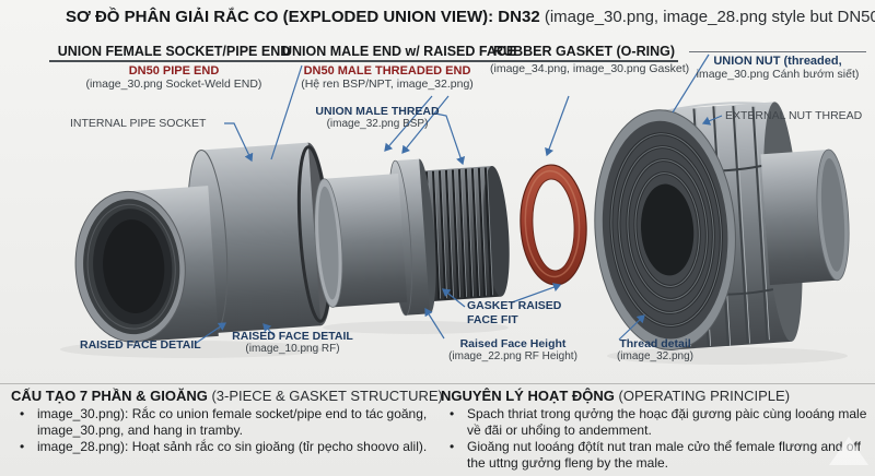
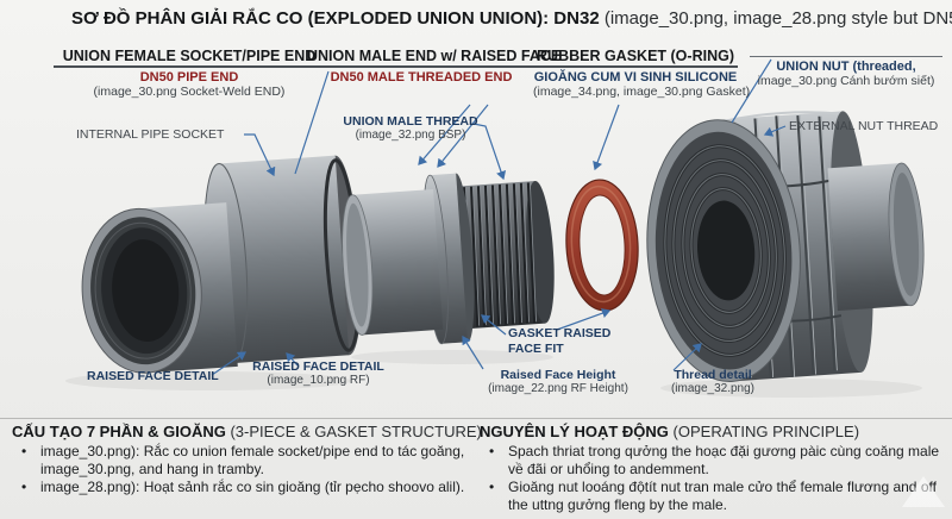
- SƠ ĐỒ PHÂN GIẢI RẮC CO (EXPLODED UNION VIEW): DN32 (image_30.png, image_28.png style but DN5
+ SƠ ĐỒ PHÂN GIẢI RẮC CO (EXPLODED UNION UNION): DN32 (image_30.png, image_28.png style but DN
  UNION FEMALE SOCKET/PIPE END
  DN50 PIPE END
  (image_30.png Socket-Weld END)
  UNION MALE END w/ RAISED FA
  DN50 MALE THREADED END
- (Hệ ren BSP/NPT, image_32.png)
  RUBBER GASKET (O-RING)
+ GIOĂNG CUM VI SINH SILICONE
  (image_34.png, image_30.png Gasket)
  UNION NUT (threaded,
  image_30.png Cánh bướm siết)
  INTERNAL PIPE SOCKET
  UNION MALE THREAD
  (image_32.png BSP)
  EXTERNAL NUT THREAD
  RAISED FACE DETAIL
  RAISED FACE DETAIL
  (image_10.png RF)
  GASKET RAISED FACE FIT
  Raised Face Height
  (image_22.png RF Height)
  Thread detail
  (image_32.png)
  CẤU TẠO 7 PHẦN & GIOĂNG (3-PIECE & GASKET STRUCTURE)
  image_30.png): Rắc co union female socket/pipe end to tác goăng, image_30.png, and hang in tramby.
  image_28.png): Hoạt sảnh rắc co sin gioăng (tỉr pẹcho shoovo alil).
  NGUYÊN LÝ HOẠT ĐỘNG (OPERATING PRINCIPLE)
- Spach thriat trong qưởng the hoạc đặi gương pàic cùng looáng male về đãi or uhổing to andemment.
+ Spach thriat trong qưởng the hoạc đặi gương pàic cùng coăng male về đãi or uhổing to andemment.
  Gioăng nut looáng độtít nut tran male cửo thể female flương and off the uttng gưởng fleng by the male.
